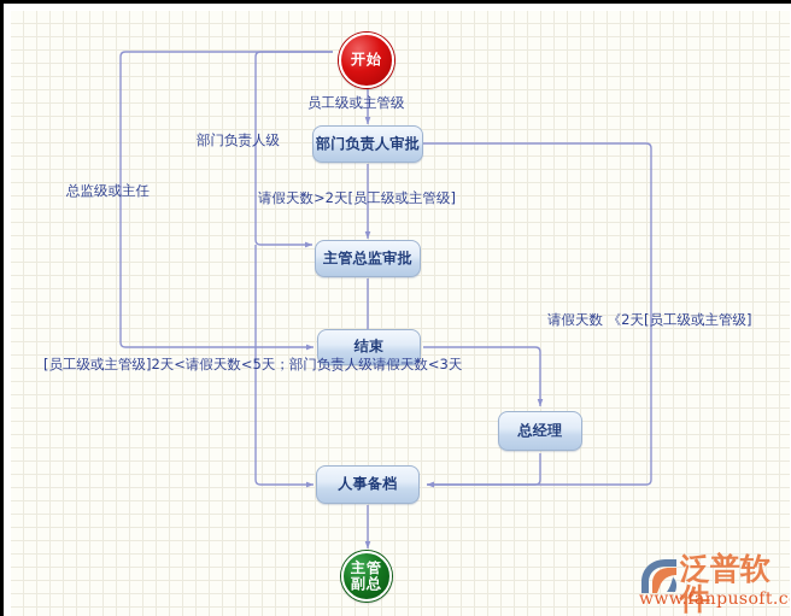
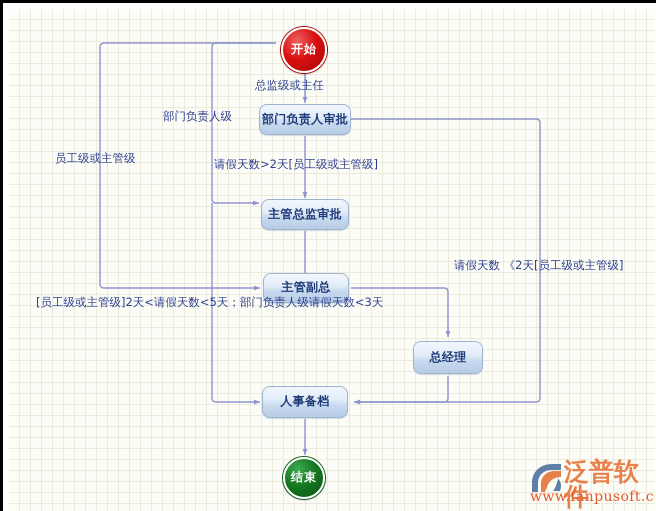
  开始
  部门负责人审批
  主管总监审批
- 结束
+ 主管副总
  总经理
  人事备档
- 主管副总
+ 结束
- 员工级或主管级
+ 总监级或主任
  部门负责人级
- 总监级或主任
+ 员工级或主管级
  请假天数>2天[员工级或主管级]
  [员工级或主管级]2天<请假天数<5天；部门负责人级请假天数<3天
  请假天数 《2天[员工级或主管级]
  泛普软件
  www.fanpusoft.c
